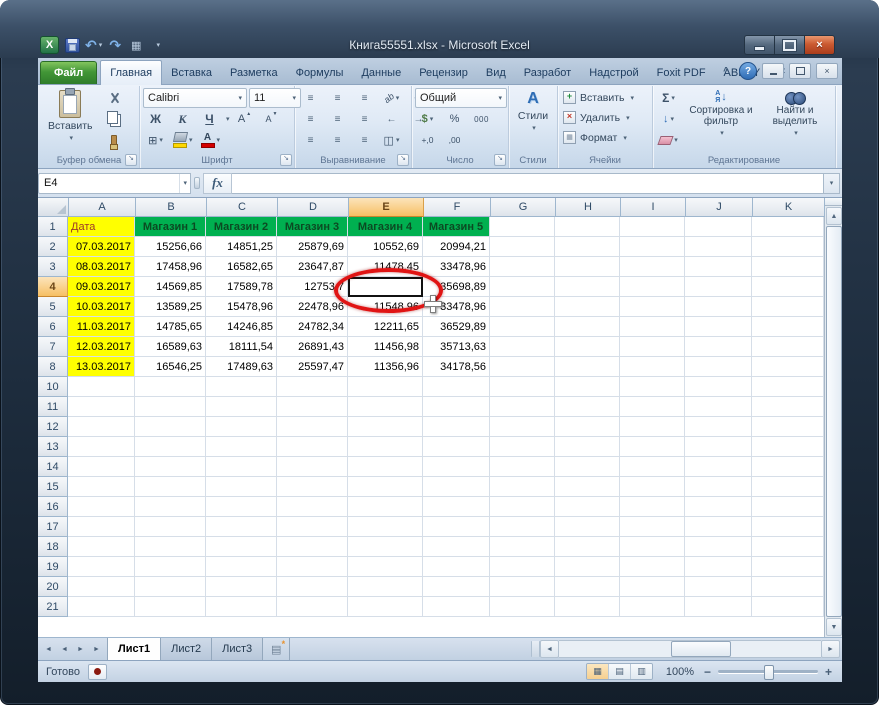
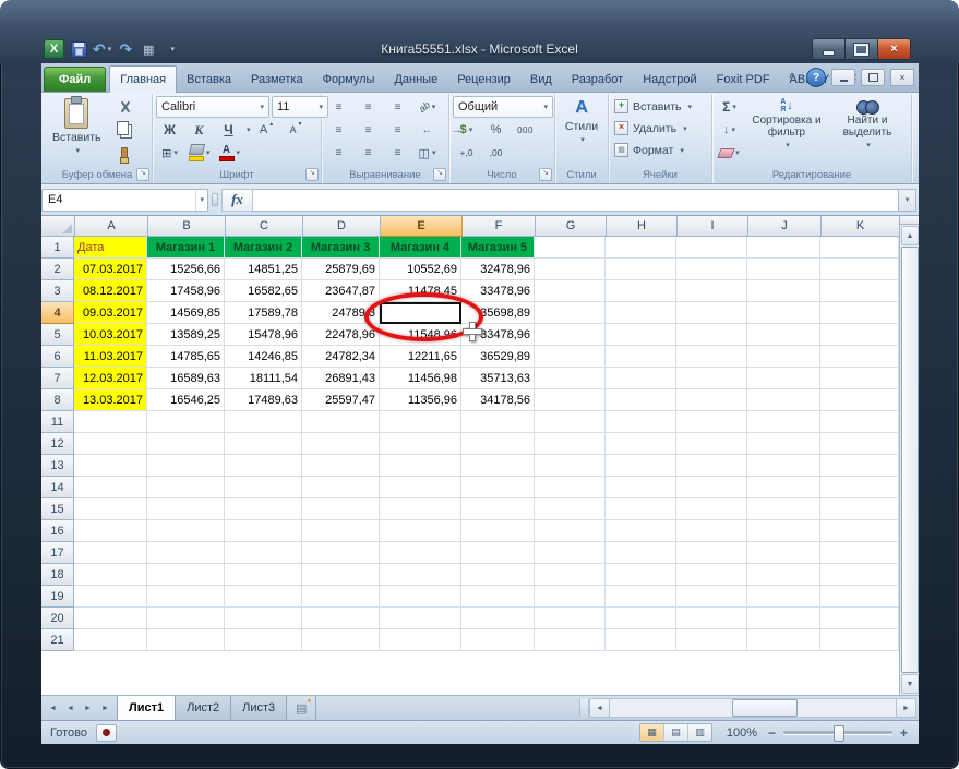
  X
  ↶
  ↷
  ▦
  Книга55551.xlsx - Microsoft Excel
  ×
  Файл
  Главная
  Вставка
  Разметка
  Формулы
  Данные
  Рецензир
  Вид
  Разработ
  Надстрой
  Foxit PDF
  ^
  ?
  ×
  Вставить
  Буфер обмена
  Calibri
  11
  Ж
  К
  Ч
  А
  А
  ⊞
  А
  Шрифт
  ≡
  ≡
  ≡
  ≡
  ≡
  ≡
  ←
  →
  ≡
  ≡
  ≡
  ◫
  Выравнивание
  Общий
  $
  %
  000
  +,0
  ,00
  Число
  A
  Стили
  Стили
  Вставить
  Удалить
  Формат
  Ячейки
  Σ
  ↓
  ↓
  Сортировка и фильтр
  Найти и выделить
  Редактирование
  E4
  fx
  A
  B
  C
  D
  E
  F
  G
  H
  I
  J
  K
  1
  Дата
  Магазин 1
  Магазин 2
  Магазин 3
  Магазин 4
  Магазин 5
  2
  07.03.2017
  15256,66
  14851,25
  25879,69
  10552,69
- 20994,21
+ 32478,96
  3
- 08.03.2017
+ 08.12.2017
  17458,96
  16582,65
  23647,87
  11478,45
  33478,96
  4
  09.03.2017
  14569,85
  17589,78
- 12753,7
+ 24789,3
  35698,89
  5
  10.03.2017
  13589,25
  15478,96
  22478,96
  11548,96
  33478,96
  6
  11.03.2017
  14785,65
  14246,85
  24782,34
  12211,65
  36529,89
  7
  12.03.2017
  16589,63
  18111,54
  26891,43
  11456,98
  35713,63
  8
  13.03.2017
  16546,25
  17489,63
  25597,47
  11356,96
  34178,56
- 10
  11
  12
  13
  14
  15
  16
  17
  18
  19
  20
  21
  Лист1
  Лист2
  Лист3
  ▤
  *
  Готово
  ▦
  ▤
  ▥
  100%
  −
  +
